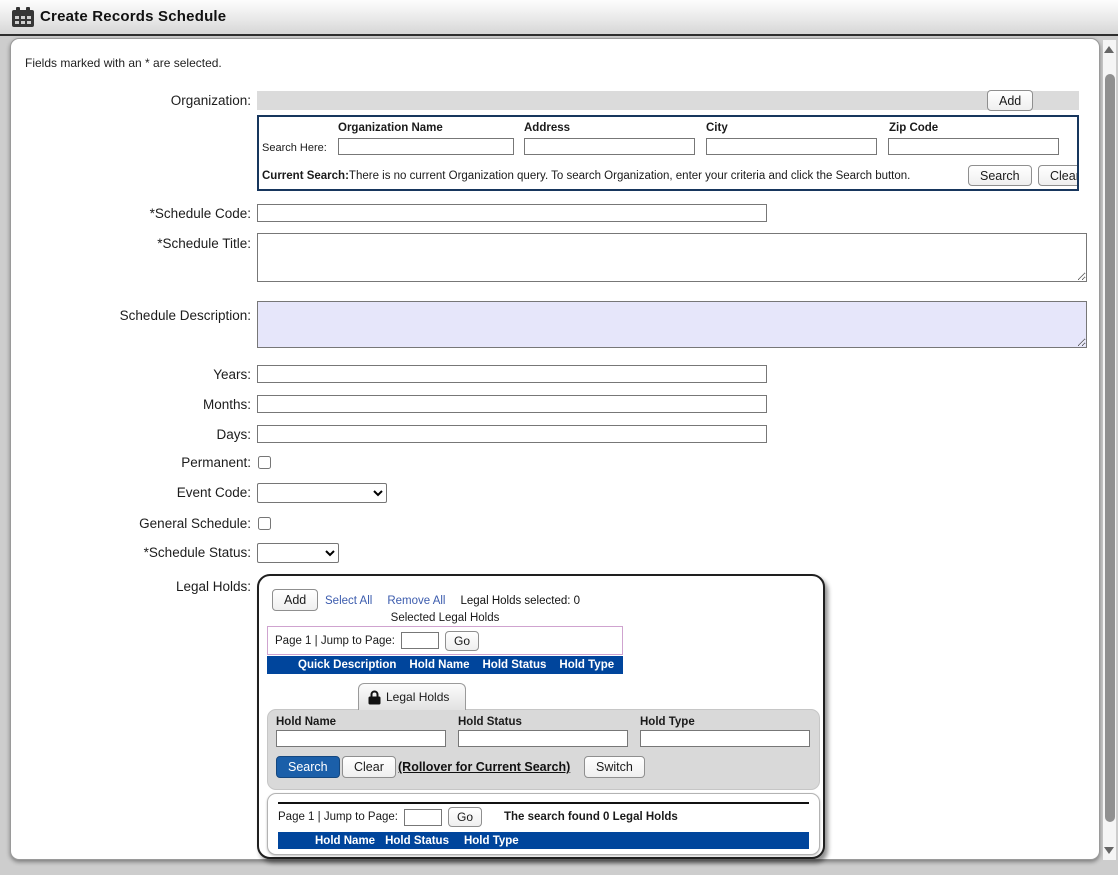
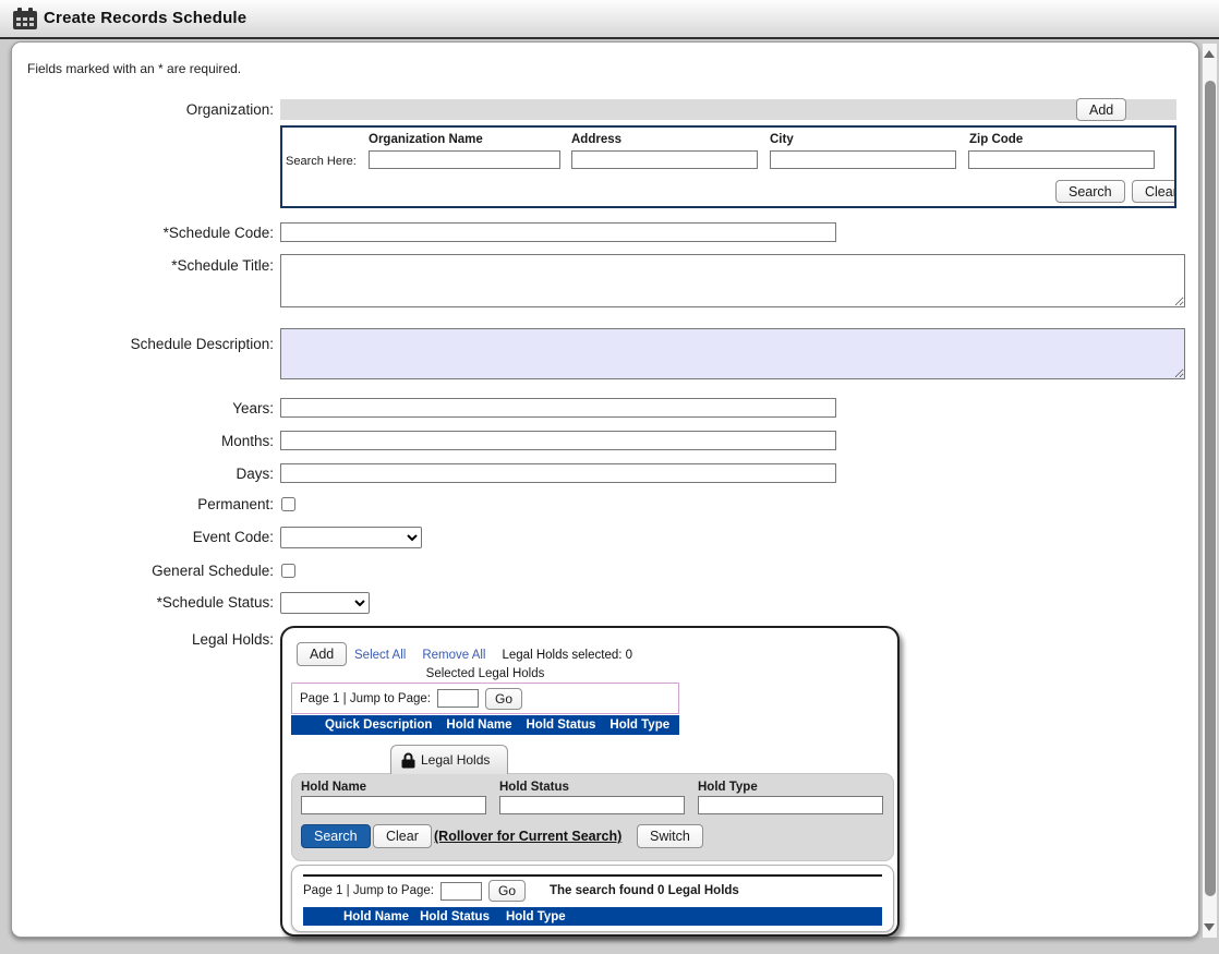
  Create Records Schedule
- Fields marked with an * are selected.
+ Fields marked with an * are required.
  Organization:
  Add
  Organization Name
  Address
  City
  Zip Code
  Search Here:
- Current Search:There is no current Organization query. To search Organization, enter your criteria and click the Search button.
  Search
  Clea
  *Schedule Code:
  *Schedule Title:
  Schedule Description:
  Years:
  Months:
  Days:
  Permanent:
  Event Code:
  General Schedule:
  *Schedule Status:
  Legal Holds:
  Add
  Select All
  Remove All
  Legal Holds selected: 0
  Selected Legal Holds
  Page 1 | Jump to Page:
  Go
  Quick Description
  Hold Name
  Hold Status
  Hold Type
  Legal Holds
  Hold Name
  Hold Status
  Hold Type
  Search
  Clear
  (Rollover for Current Search)
  Switch
  Page 1 | Jump to Page:
  Go
  The search found 0 Legal Holds
  Hold Name
  Hold Status
  Hold Type
